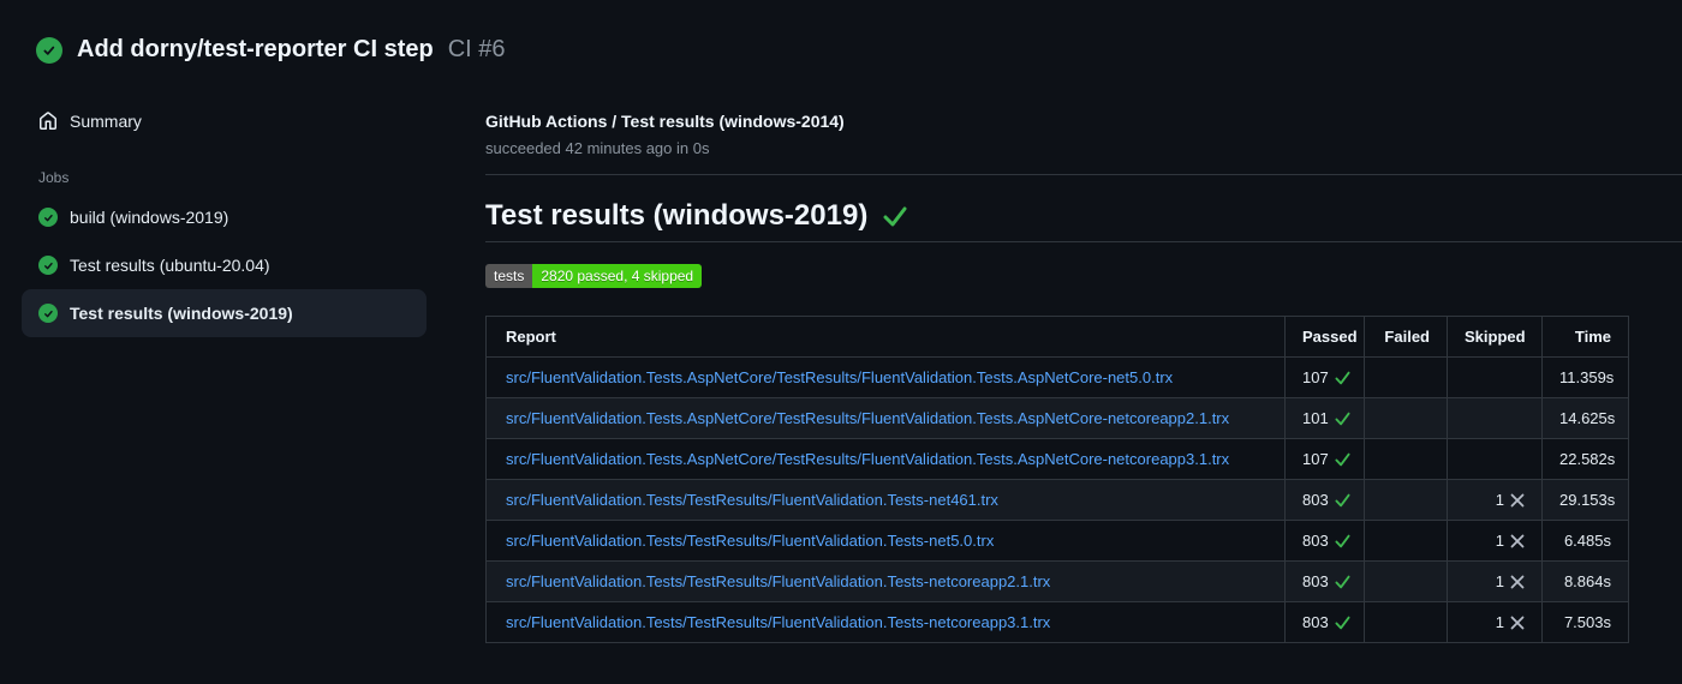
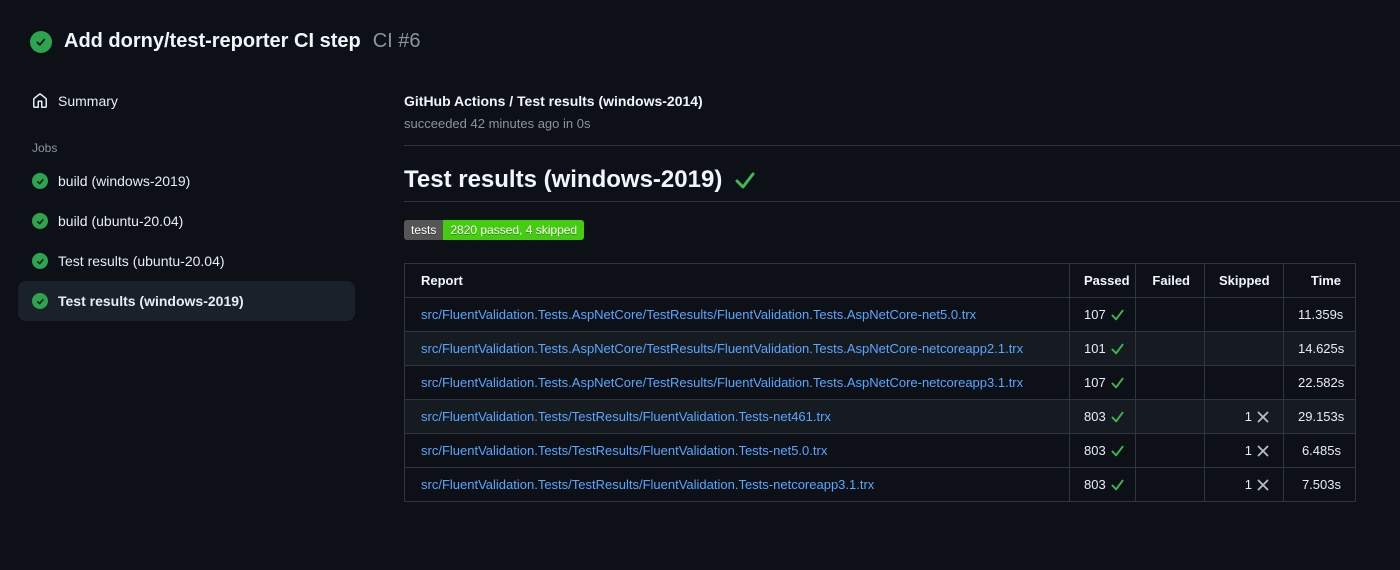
  Add dorny/test-reporter CI step
  CI #6
  Summary
  Jobs
  build (windows-2019)
+ build (ubuntu-20.04)
  Test results (ubuntu-20.04)
  Test results (windows-2019)
  GitHub Actions / Test results (windows-2014)
  succeeded 42 minutes ago in 0s
  Test results (windows-2019)
  tests
  2820 passed, 4 skipped
  Report	Passed	Failed	Skipped	Time
  src/FluentValidation.Tests.AspNetCore/TestResults/FluentValidation.Tests.AspNetCore-net5.0.trx	107			11.359s
  src/FluentValidation.Tests.AspNetCore/TestResults/FluentValidation.Tests.AspNetCore-netcoreapp2.1.trx	101			14.625s
  src/FluentValidation.Tests.AspNetCore/TestResults/FluentValidation.Tests.AspNetCore-netcoreapp3.1.trx	107			22.582s
  src/FluentValidation.Tests/TestResults/FluentValidation.Tests-net461.trx	803		1	29.153s
  src/FluentValidation.Tests/TestResults/FluentValidation.Tests-net5.0.trx	803		1	6.485s
- src/FluentValidation.Tests/TestResults/FluentValidation.Tests-netcoreapp2.1.trx	803		1	8.864s
  src/FluentValidation.Tests/TestResults/FluentValidation.Tests-netcoreapp3.1.trx	803		1	7.503s
